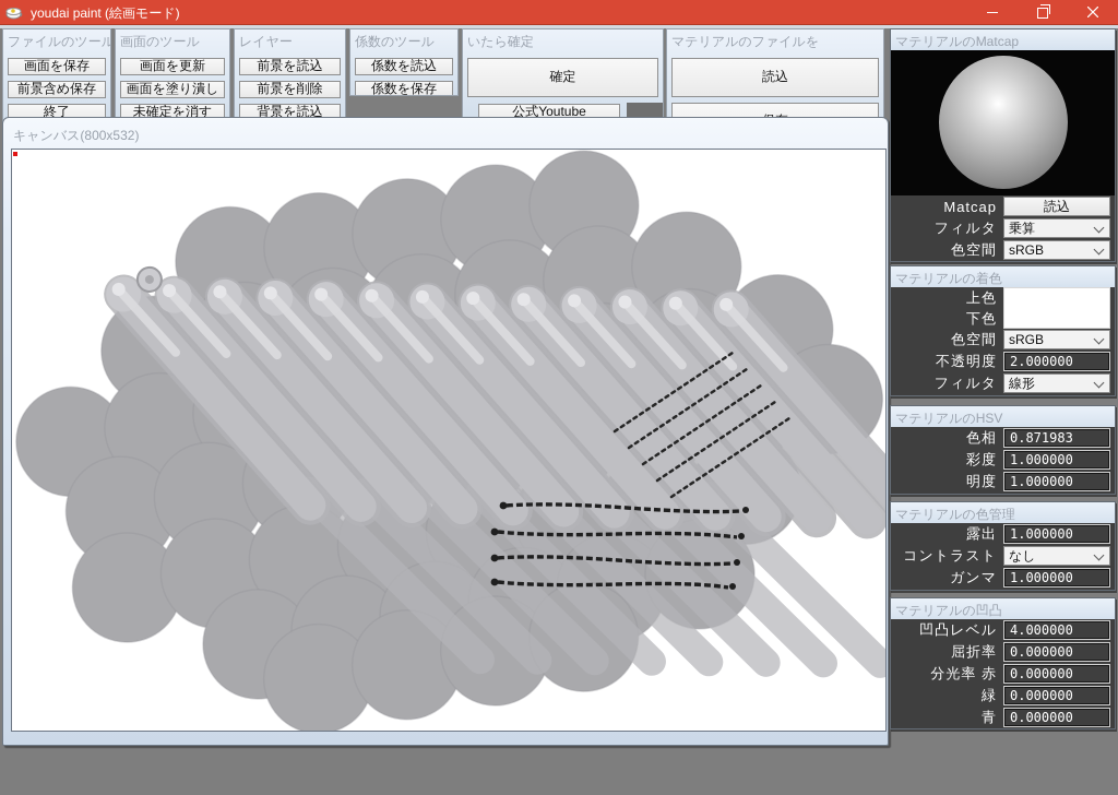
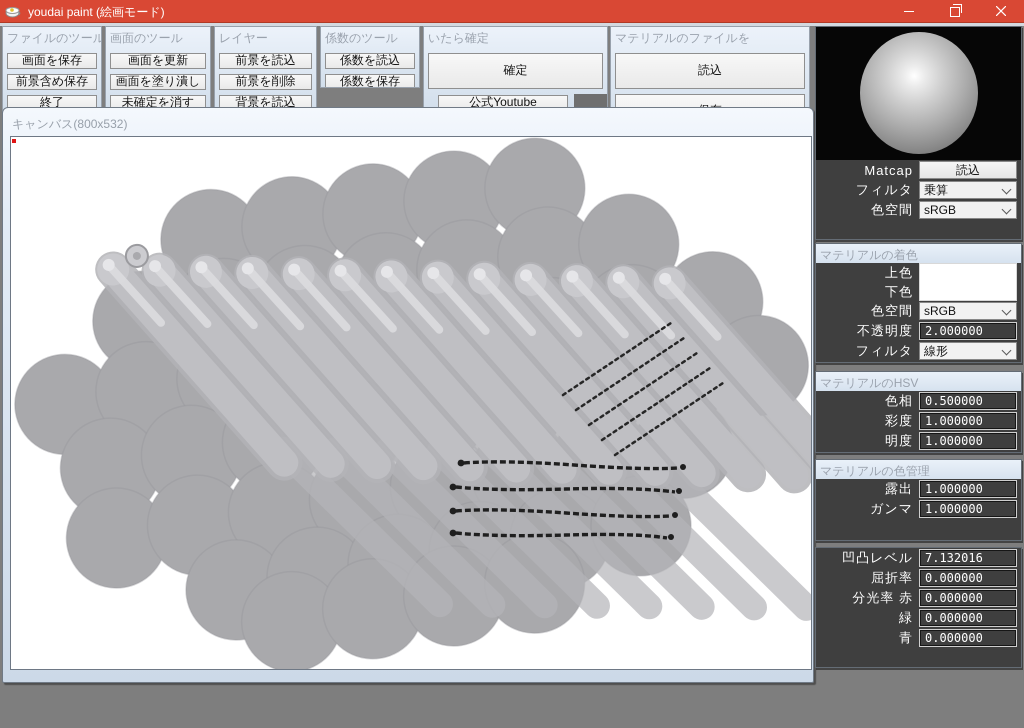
  youdai paint (絵画モード)
  ファイルのツール
  画面を保存
  前景含め保存
  終了
  画面のツール
  画面を更新
  画面を塗り潰し
  未確定を消す
  レイヤー
  前景を読込
  前景を削除
  背景を読込
  係数のツール
  係数を読込
  係数を保存
  いたら確定
  確定
  公式Youtube
  マテリアルのファイルを
  読込
  キャンバス(800x532)
- マテリアルのMatcap
  Matcap
  読込
  フィルタ
  乗算
  色空間
  sRGB
  マテリアルの着色
  上色
  下色
  色空間
  sRGB
  不透明度
  2.000000
  フィルタ
  線形
  マテリアルのHSV
  色相
- 0.871983
+ 0.500000
  彩度
  1.000000
  明度
  1.000000
  マテリアルの色管理
  露出
  1.000000
- コントラスト
- なし
  ガンマ
  1.000000
- マテリアルの凹凸
  凹凸レベル
- 4.000000
+ 7.132016
  屈折率
  0.000000
  分光率 赤
  0.000000
  緑
  0.000000
  青
  0.000000
